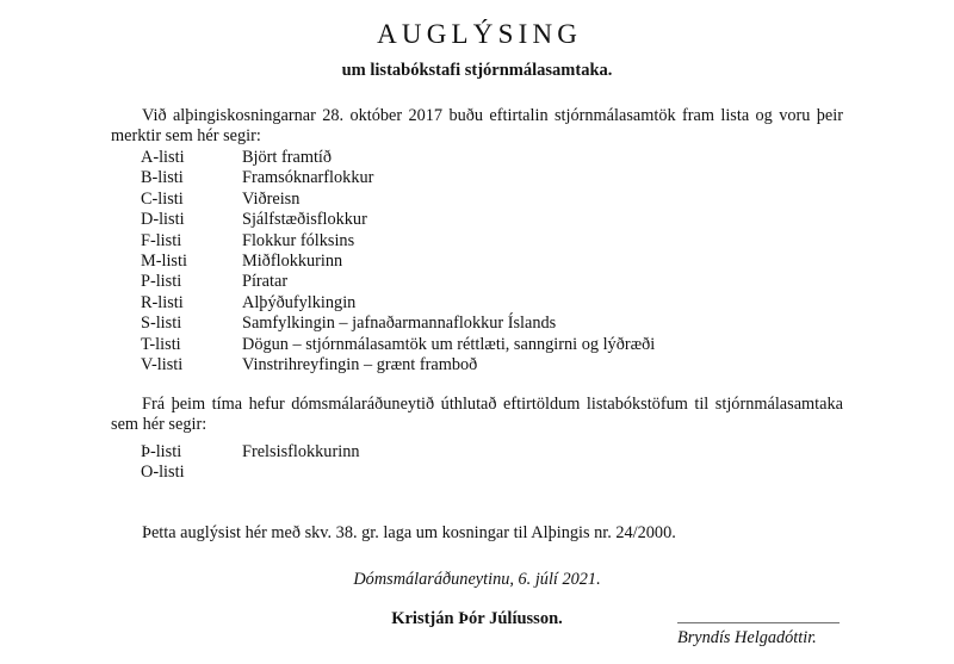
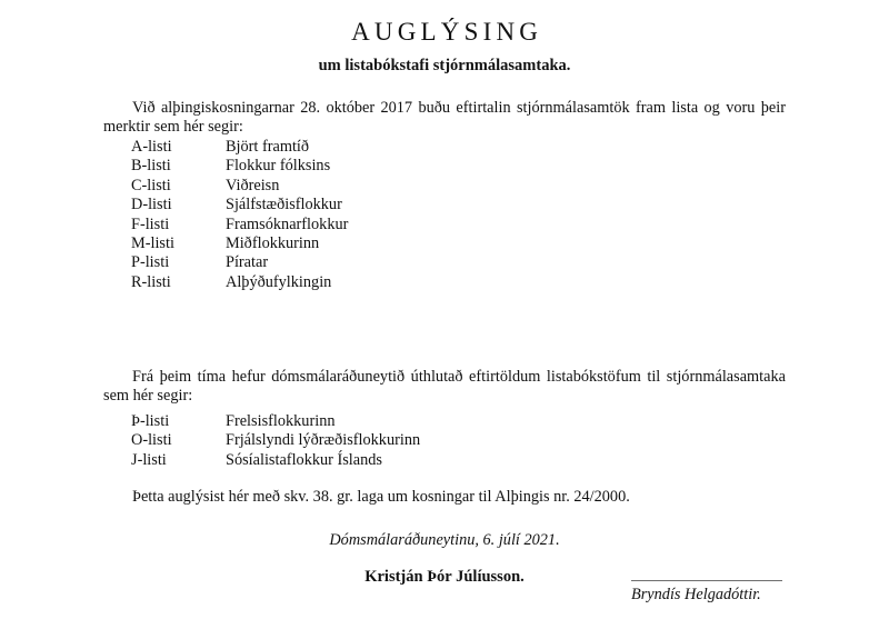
  AUGLÝSING
  um listabókstafi stjórnmálasamtaka.
  Við alþingiskosningarnar 28. október 2017 buðu eftirtalin stjórnmálasamtök fram lista og voru þeir merktir sem hér segir:
  A-listi
  Björt framtíð
  B-listi
- Framsóknarflokkur
+ Flokkur fólksins
  C-listi
  Viðreisn
  D-listi
  Sjálfstæðisflokkur
  F-listi
- Flokkur fólksins
+ Framsóknarflokkur
  M-listi
  Miðflokkurinn
  P-listi
  Píratar
  R-listi
  Alþýðufylkingin
- S-listi
- Samfylkingin – jafnaðarmannaflokkur Íslands
- T-listi
- Dögun – stjórnmálasamtök um réttlæti, sanngirni og lýðræði
- V-listi
- Vinstrihreyfingin – grænt framboð
  Frá þeim tíma hefur dómsmálaráðuneytið úthlutað eftirtöldum listabókstöfum til stjórnmálasamtaka sem hér segir:
  Þ-listi
  Frelsisflokkurinn
  O-listi
+ Frjálslyndi lýðræðisflokkurinn
+ J-listi
+ Sósíalistaflokkur Íslands
  Þetta auglýsist hér með skv. 38. gr. laga um kosningar til Alþingis nr. 24/2000.
  Dómsmálaráðuneytinu, 6. júlí 2021.
  Kristján Þór Júlíusson.
  Bryndís Helgadóttir.
